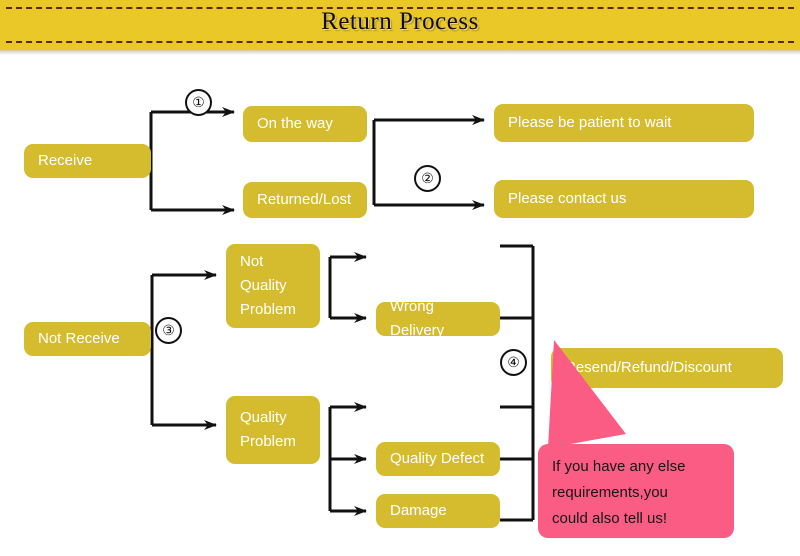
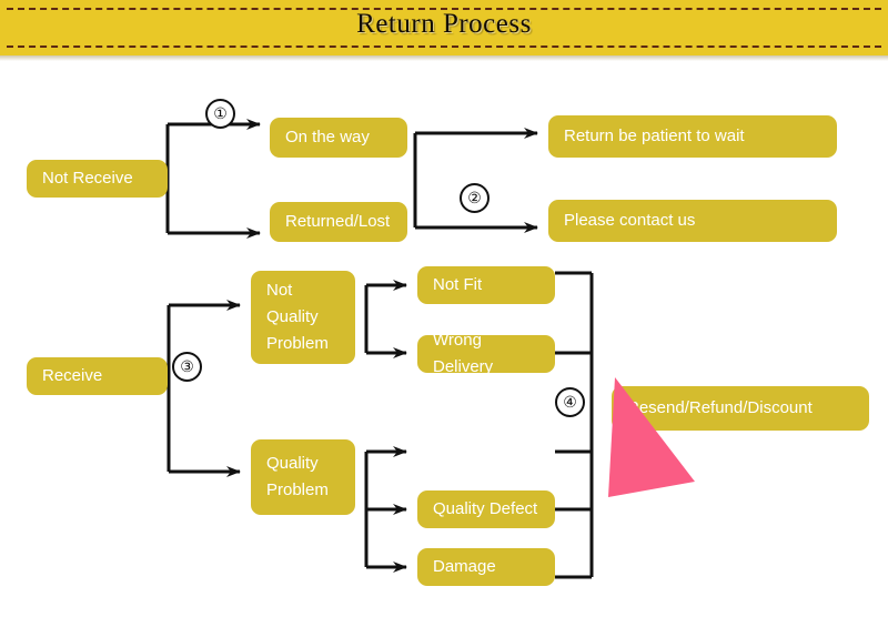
  Return Process
- Receive
+ Not Receive
  On the way
  Returned/Lost
- Please be patient to wait
+ Return be patient to wait
  Please contact us
- Not Receive
+ Receive
  Not
  Quality
  Problem
  Quality
  Problem
+ Not Fit
  Wrong Delivery
  Quality Defect
  Damage
  esend/Refund/Discount
  ①
  ②
  ③
  ④
- If you have any else
- requirements,you
- could also tell us!
